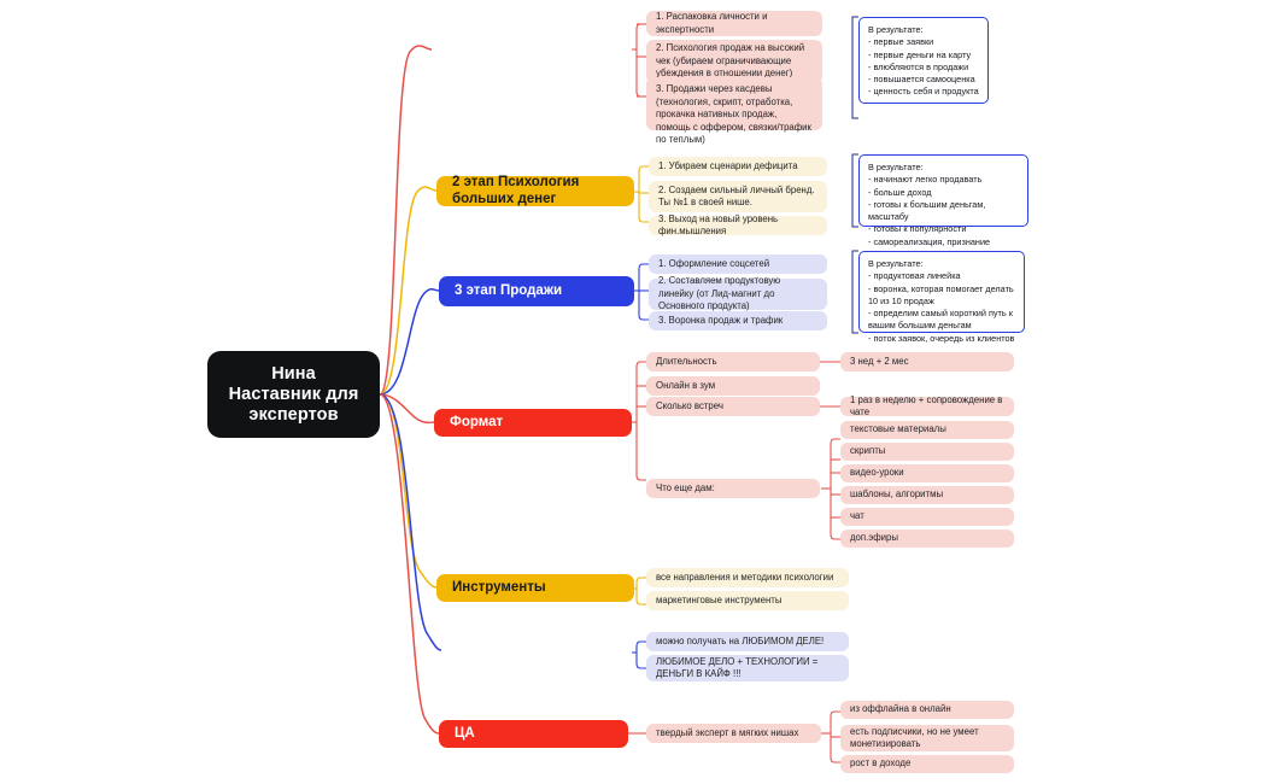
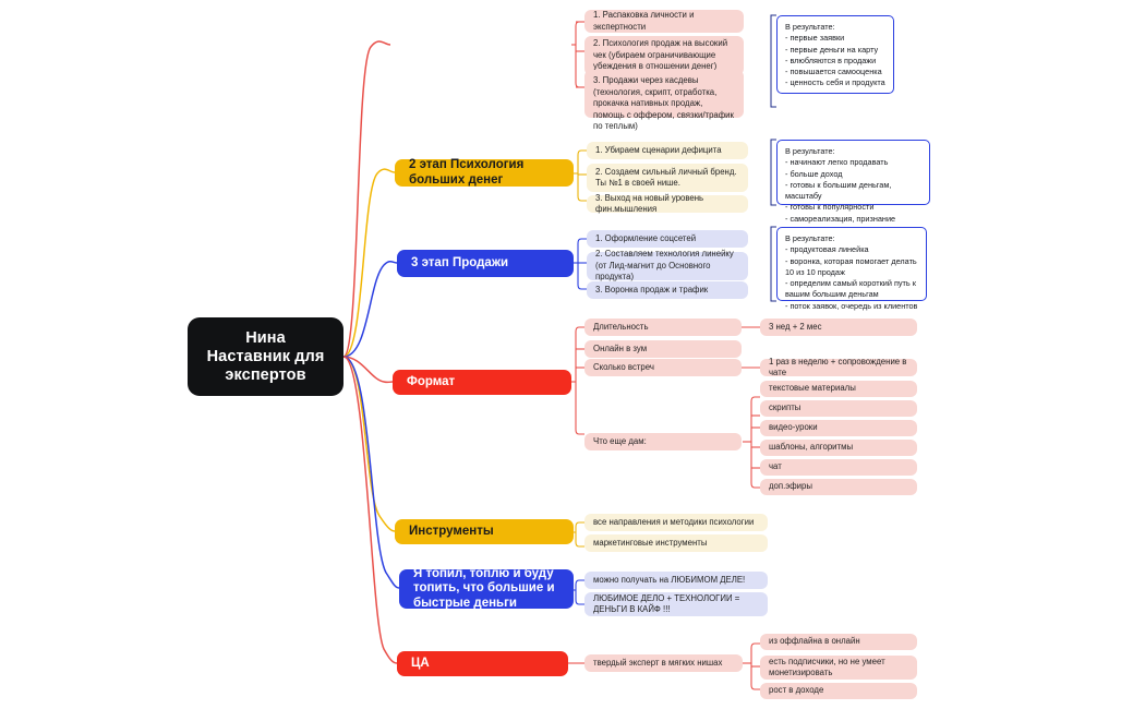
  Нина
  Наставник для
  экспертов
  1. Распаковка личности и экспертности
  2. Психология продаж на высокий чек (убираем ограничивающие убеждения в отношении денег)
  3. Продажи через касдевы (технология, скрипт, отработка, прокачка нативных продаж, помощь с оффером, связки/трафик по теплым)
  В результате:
  - первые заявки
  - первые деньги на карту
  - влюбляются в продажи
  - повышается самооценка
  - ценность себя и продукта
  2 этап Психология больших денег
  1. Убираем сценарии дефицита
  2. Создаем сильный личный бренд. Ты №1 в своей нише.
  3. Выход на новый уровень фин.мышления
  В результате:
  - начинают легко продавать
  - больше доход
  - готовы к большим деньгам, масштабу
  - готовы к популярности
  - самореализация, признание
  3 этап Продажи
  1. Оформление соцсетей
- 2. Составляем продуктовую линейку (от Лид-магнит до Основного продукта)
+ 2. Составляем технология линейку (от Лид-магнит до Основного продукта)
  3. Воронка продаж и трафик
  В результате:
  - продуктовая линейка
  - воронка, которая помогает делать 10 из 10 продаж
  - определим самый короткий путь к вашим большим деньгам
  - поток заявок, очередь из клиентов
  Формат
  Длительность
  3 нед + 2 мес
  Онлайн в зум
  Сколько встреч
  1 раз в неделю + сопровождение в чате
  Что еще дам:
  текстовые материалы
  скрипты
  видео-уроки
  шаблоны, алгоритмы
  чат
  доп.эфиры
  Инструменты
  все направления и методики психологии
  маркетинговые инструменты
+ Я топил, топлю и буду топить, что большие и быстрые деньги
  можно получать на ЛЮБИМОМ ДЕЛЕ!
  ЛЮБИМОЕ ДЕЛО + ТЕХНОЛОГИИ = ДЕНЬГИ В КАЙФ !!!
  ЦА
  твердый эксперт в мягких нишах
  из оффлайна в онлайн
  есть подписчики, но не умеет монетизировать
  рост в доходе
